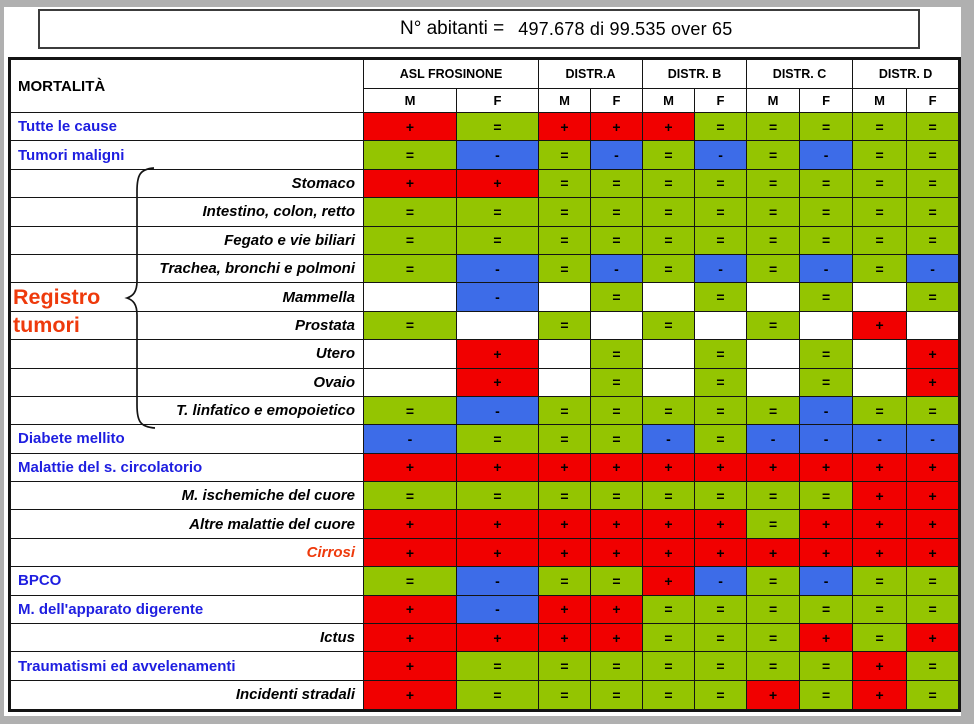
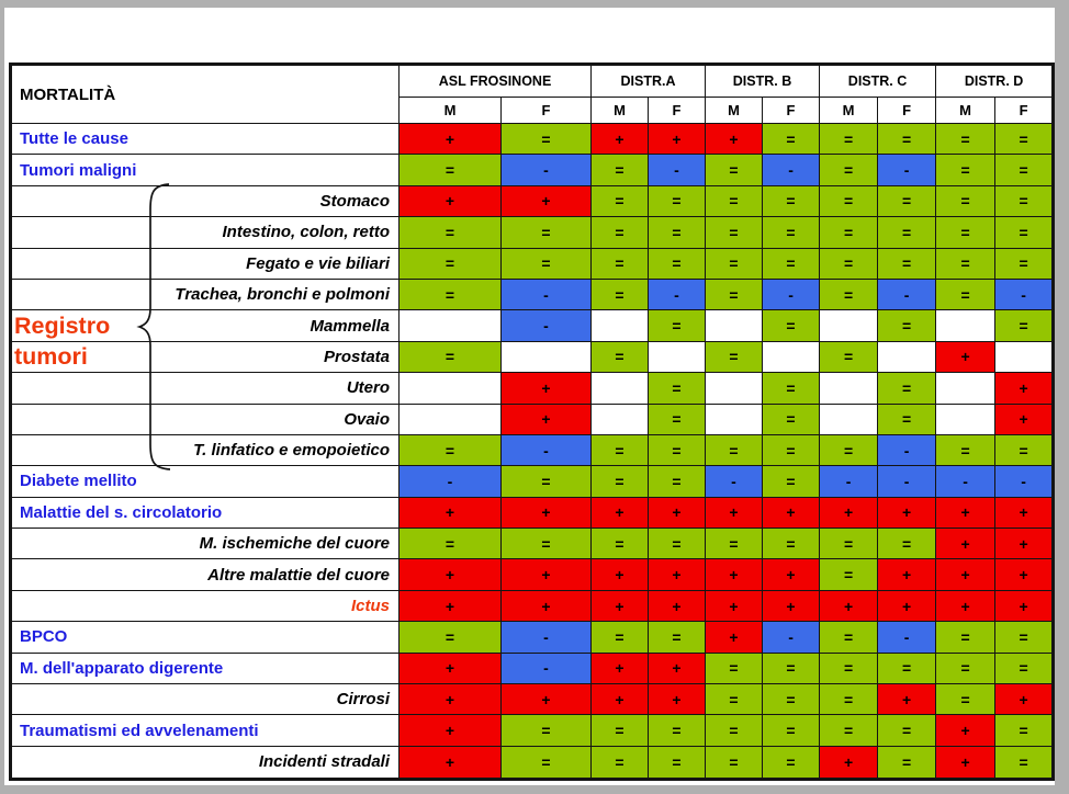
- N° abitanti =
- 497.678 di 99.535 over 65
  MORTALITÀ	ASL FROSINONE	DISTR.A	DISTR. B	DISTR. C	DISTR. D
  M	F	M	F	M	F	M	F	M	F
  Tutte le cause	+	=	+	+	+	=	=	=	=	=
  Tumori maligni	=	-	=	-	=	-	=	-	=	=
  	Stomaco	+	+	=	=	=	=	=	=	=	=
  	Intestino, colon, retto	=	=	=	=	=	=	=	=	=	=
  	Fegato e vie biliari	=	=	=	=	=	=	=	=	=	=
  	Trachea, bronchi e polmoni	=	-	=	-	=	-	=	-	=	-
  	Mammella		-		=		=		=		=
  	Prostata	=		=		=		=		+
  	Utero		+		=		=		=		+
  	Ovaio		+		=		=		=		+
  	T. linfatico e emopoietico	=	-	=	=	=	=	=	-	=	=
  Diabete mellito	-	=	=	=	-	=	-	-	-	-
  Malattie del s. circolatorio	+	+	+	+	+	+	+	+	+	+
  	M. ischemiche del cuore	=	=	=	=	=	=	=	=	+	+
  	Altre malattie del cuore	+	+	+	+	+	+	=	+	+	+
- 	Cirrosi	+	+	+	+	+	+	+	+	+	+
+ 	Ictus	+	+	+	+	+	+	+	+	+	+
  BPCO	=	-	=	=	+	-	=	-	=	=
  M. dell'apparato digerente	+	-	+	+	=	=	=	=	=	=
- 	Ictus	+	+	+	+	=	=	=	+	=	+
+ 	Cirrosi	+	+	+	+	=	=	=	+	=	+
  Traumatismi ed avvelenamenti	+	=	=	=	=	=	=	=	+	=
  	Incidenti stradali	+	=	=	=	=	=	+	=	+	=
  Registro
  tumori
